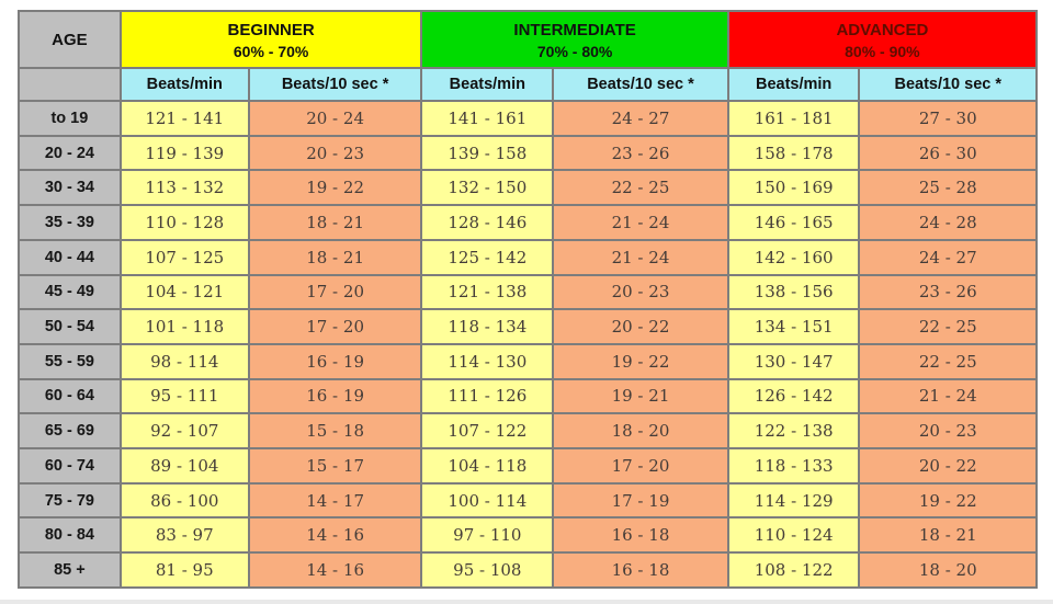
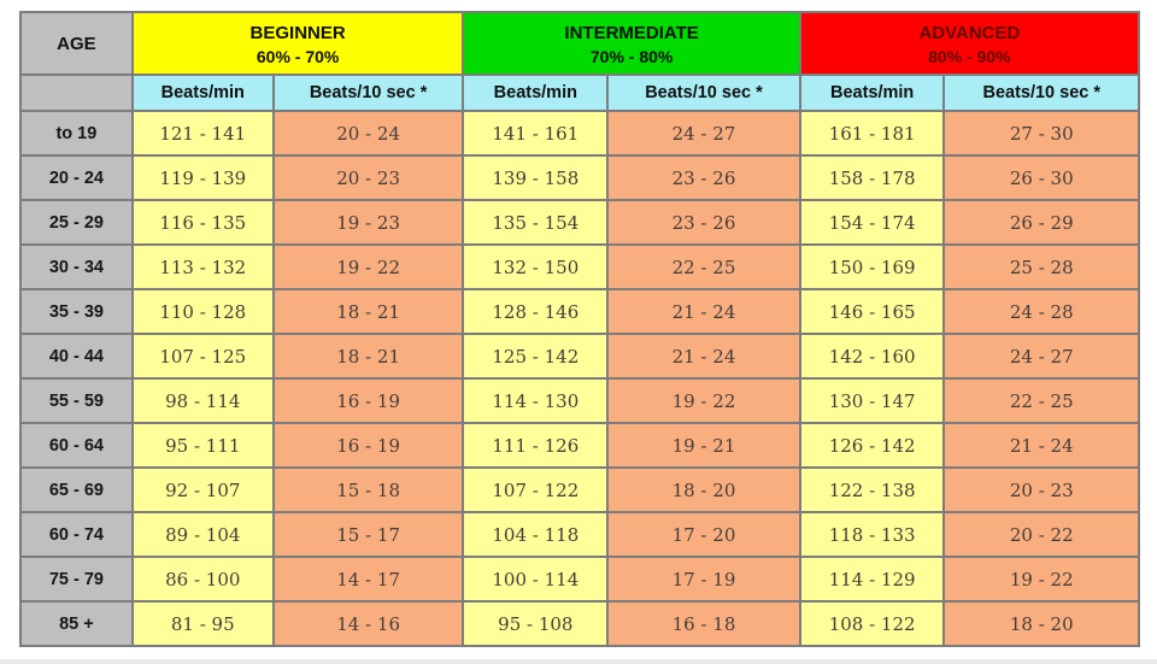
  AGE	BEGINNER 60% - 70%	INTERMEDIATE 70% - 80%	ADVANCED 80% - 90%
  	Beats/min	Beats/10 sec *	Beats/min	Beats/10 sec *	Beats/min	Beats/10 sec *
  to 19	121 - 141	20 - 24	141 - 161	24 - 27	161 - 181	27 - 30
  20 - 24	119 - 139	20 - 23	139 - 158	23 - 26	158 - 178	26 - 30
+ 25 - 29	116 - 135	19 - 23	135 - 154	23 - 26	154 - 174	26 - 29
  30 - 34	113 - 132	19 - 22	132 - 150	22 - 25	150 - 169	25 - 28
  35 - 39	110 - 128	18 - 21	128 - 146	21 - 24	146 - 165	24 - 28
  40 - 44	107 - 125	18 - 21	125 - 142	21 - 24	142 - 160	24 - 27
- 45 - 49	104 - 121	17 - 20	121 - 138	20 - 23	138 - 156	23 - 26
- 50 - 54	101 - 118	17 - 20	118 - 134	20 - 22	134 - 151	22 - 25
  55 - 59	98 - 114	16 - 19	114 - 130	19 - 22	130 - 147	22 - 25
  60 - 64	95 - 111	16 - 19	111 - 126	19 - 21	126 - 142	21 - 24
  65 - 69	92 - 107	15 - 18	107 - 122	18 - 20	122 - 138	20 - 23
  60 - 74	89 - 104	15 - 17	104 - 118	17 - 20	118 - 133	20 - 22
  75 - 79	86 - 100	14 - 17	100 - 114	17 - 19	114 - 129	19 - 22
- 80 - 84	83 - 97	14 - 16	97 - 110	16 - 18	110 - 124	18 - 21
  85 +	81 - 95	14 - 16	95 - 108	16 - 18	108 - 122	18 - 20
